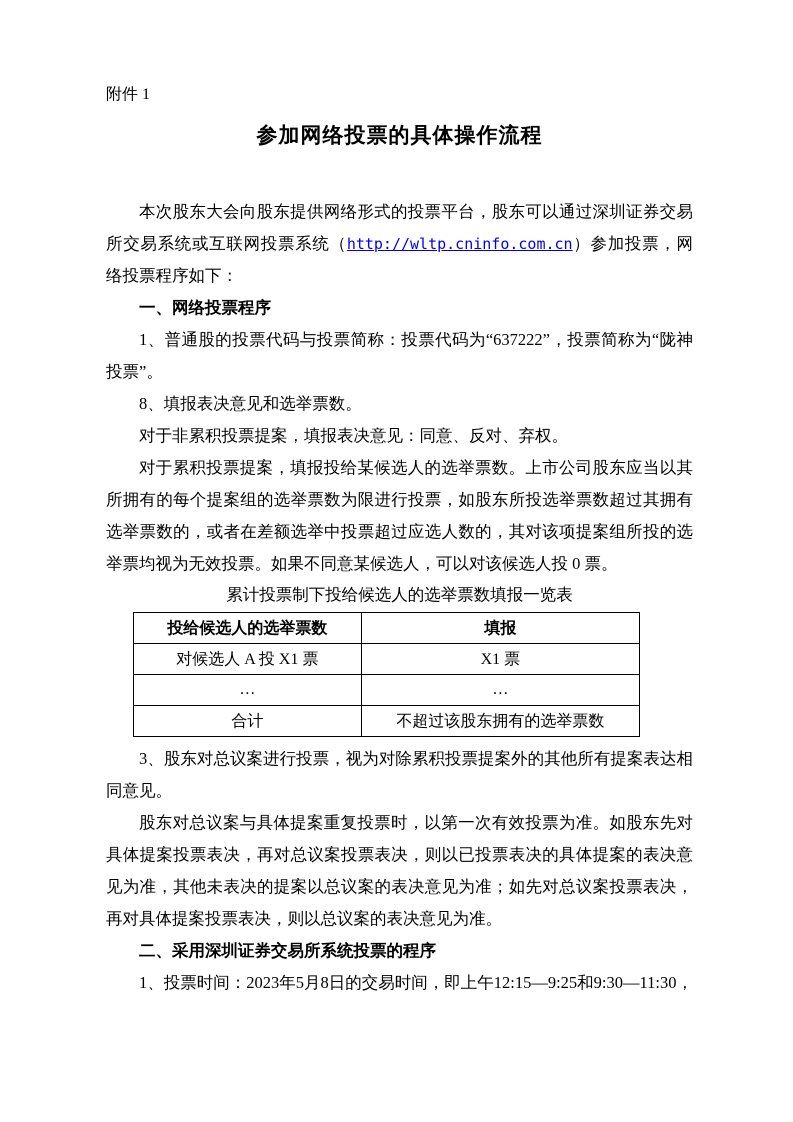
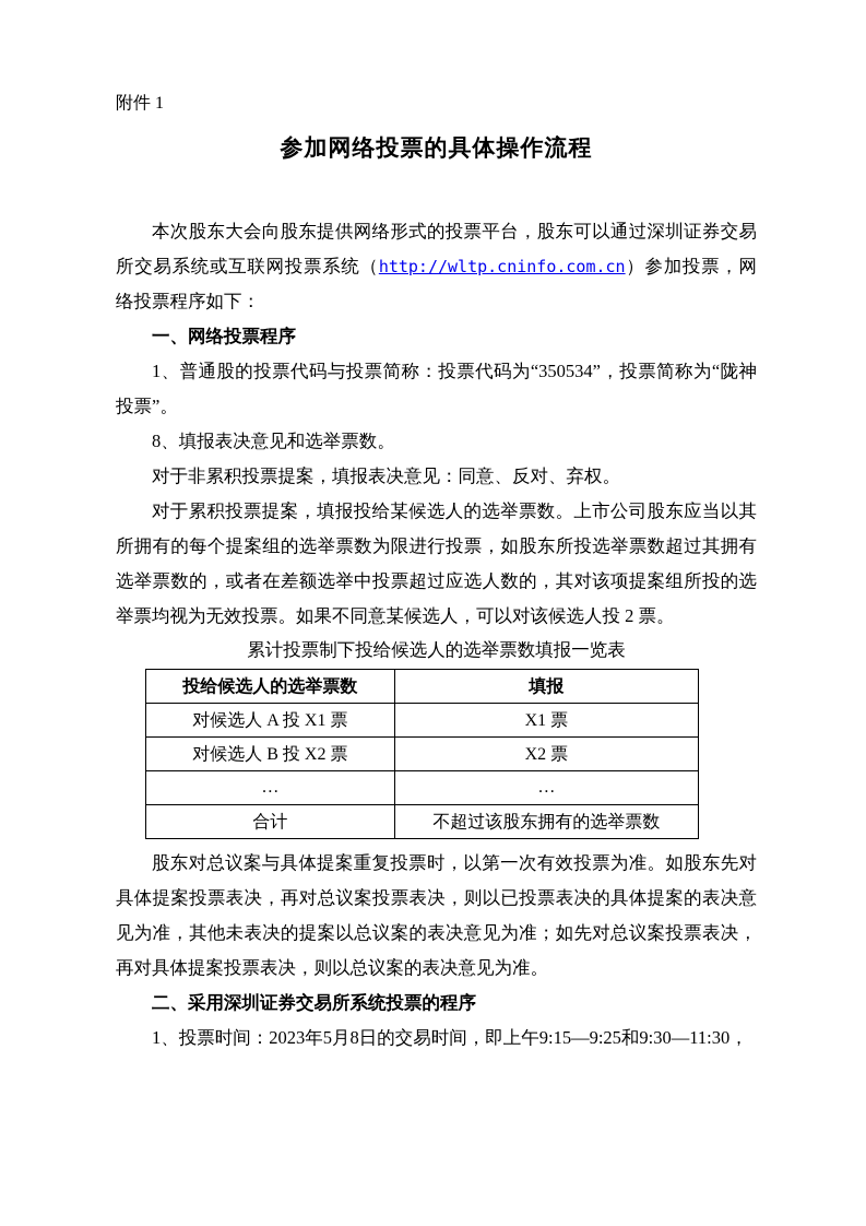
  附件 1
  参加网络投票的具体操作流程
  本次股东大会向股东提供网络形式的投票平台，股东可以通过深圳证券交易所交易系统或互联网投票系统（http://wltp.cninfo.com.cn）参加投票，网络投票程序如下：
  一、网络投票程序
- 1、普通股的投票代码与投票简称：投票代码为“637222”，投票简称为“陇神投票”。
+ 1、普通股的投票代码与投票简称：投票代码为“350534”，投票简称为“陇神投票”。
  8、填报表决意见和选举票数。
  对于非累积投票提案，填报表决意见：同意、反对、弃权。
- 对于累积投票提案，填报投给某候选人的选举票数。上市公司股东应当以其所拥有的每个提案组的选举票数为限进行投票，如股东所投选举票数超过其拥有选举票数的，或者在差额选举中投票超过应选人数的，其对该项提案组所投的选举票均视为无效投票。如果不同意某候选人，可以对该候选人投 0 票。
+ 对于累积投票提案，填报投给某候选人的选举票数。上市公司股东应当以其所拥有的每个提案组的选举票数为限进行投票，如股东所投选举票数超过其拥有选举票数的，或者在差额选举中投票超过应选人数的，其对该项提案组所投的选举票均视为无效投票。如果不同意某候选人，可以对该候选人投 2 票。
  累计投票制下投给候选人的选举票数填报一览表
  投给候选人的选举票数	填报
  对候选人 A 投 X1 票	X1 票
+ 对候选人 B 投 X2 票	X2 票
  …	…
  合计	不超过该股东拥有的选举票数
- 3、股东对总议案进行投票，视为对除累积投票提案外的其他所有提案表达相同意见。
  股东对总议案与具体提案重复投票时，以第一次有效投票为准。如股东先对具体提案投票表决，再对总议案投票表决，则以已投票表决的具体提案的表决意见为准，其他未表决的提案以总议案的表决意见为准；如先对总议案投票表决，再对具体提案投票表决，则以总议案的表决意见为准。
  二、采用深圳证券交易所系统投票的程序
- 1、投票时间：2023年5月8日的交易时间，即上午12:15—9:25和9:30—11:30，
+ 1、投票时间：2023年5月8日的交易时间，即上午9:15—9:25和9:30—11:30，
